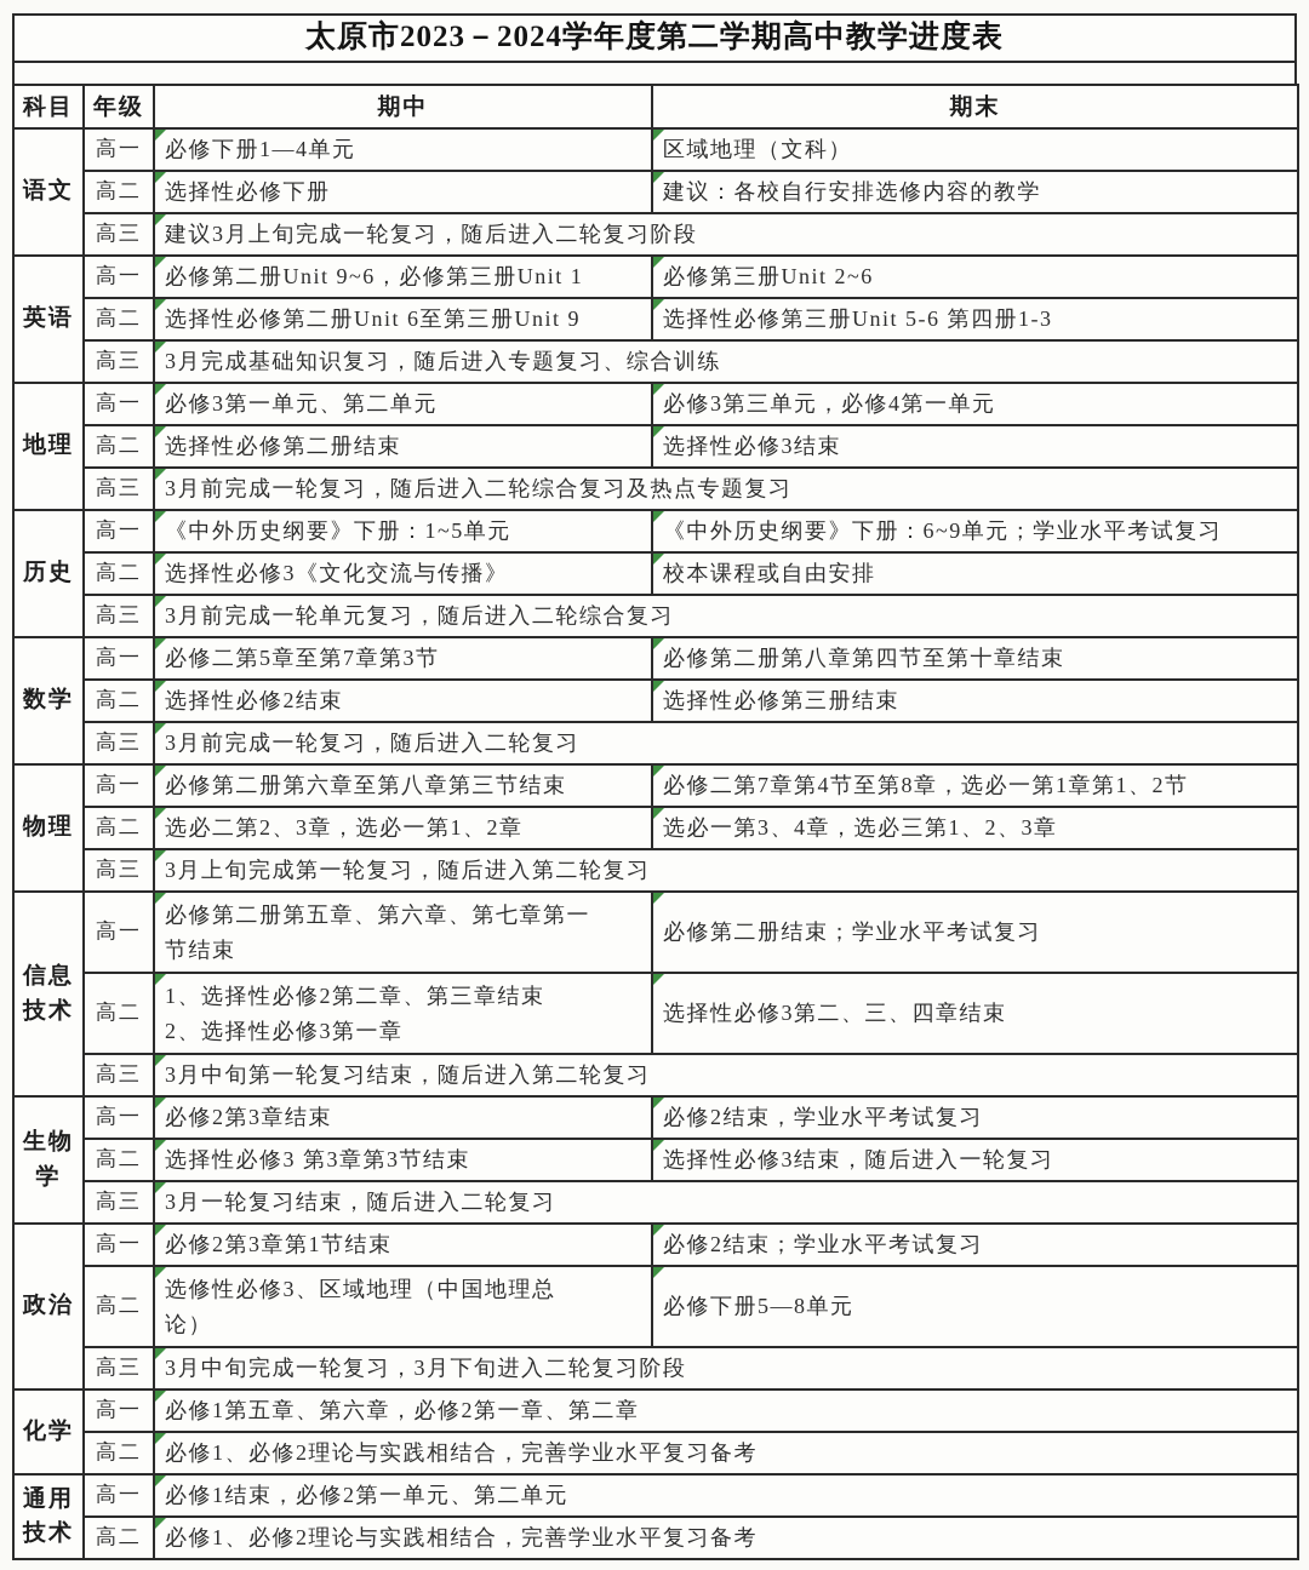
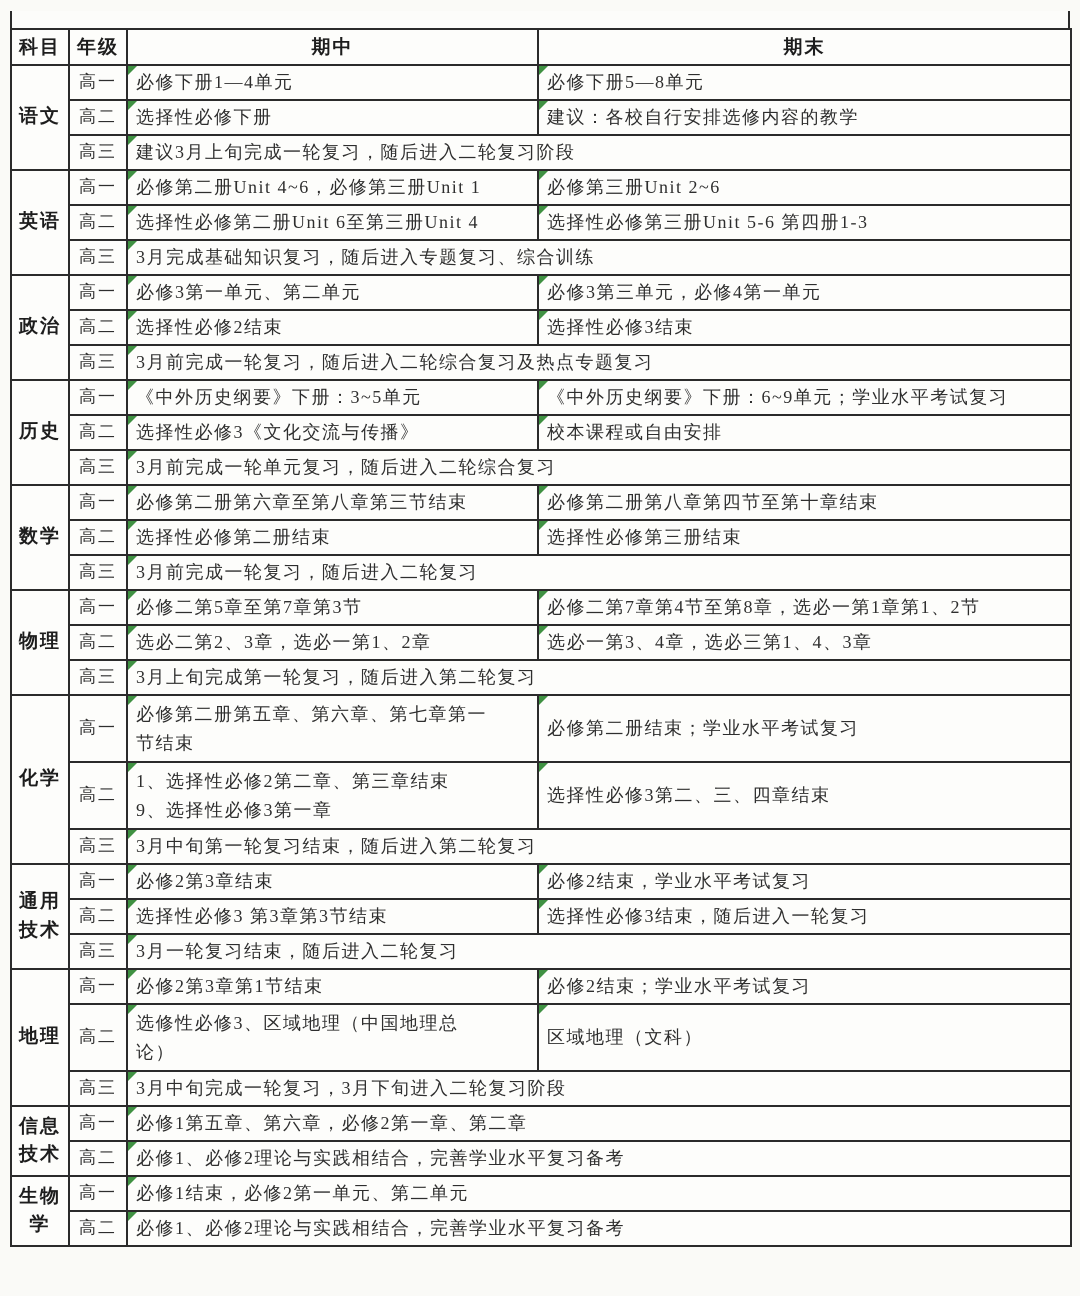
- 太原市2023－2024学年度第二学期高中教学进度表
  科目	年级	期中	期末
- 语文	高一	必修下册1—4单元	区域地理（文科）
+ 语文	高一	必修下册1—4单元	必修下册5—8单元
  高二	选择性必修下册	建议：各校自行安排选修内容的教学
  高三	建议3月上旬完成一轮复习，随后进入二轮复习阶段
- 英语	高一	必修第二册Unit 9~6，必修第三册Unit 1	必修第三册Unit 2~6
+ 英语	高一	必修第二册Unit 4~6，必修第三册Unit 1	必修第三册Unit 2~6
- 高二	选择性必修第二册Unit 6至第三册Unit 9	选择性必修第三册Unit 5-6 第四册1-3
+ 高二	选择性必修第二册Unit 6至第三册Unit 4	选择性必修第三册Unit 5-6 第四册1-3
  高三	3月完成基础知识复习，随后进入专题复习、综合训练
- 地理	高一	必修3第一单元、第二单元	必修3第三单元，必修4第一单元
+ 政治	高一	必修3第一单元、第二单元	必修3第三单元，必修4第一单元
- 高二	选择性必修第二册结束	选择性必修3结束
+ 高二	选择性必修2结束	选择性必修3结束
  高三	3月前完成一轮复习，随后进入二轮综合复习及热点专题复习
- 历史	高一	《中外历史纲要》下册：1~5单元	《中外历史纲要》下册：6~9单元；学业水平考试复习
+ 历史	高一	《中外历史纲要》下册：3~5单元	《中外历史纲要》下册：6~9单元；学业水平考试复习
  高二	选择性必修3《文化交流与传播》	校本课程或自由安排
  高三	3月前完成一轮单元复习，随后进入二轮综合复习
- 数学	高一	必修二第5章至第7章第3节	必修第二册第八章第四节至第十章结束
+ 数学	高一	必修第二册第六章至第八章第三节结束	必修第二册第八章第四节至第十章结束
- 高二	选择性必修2结束	选择性必修第三册结束
+ 高二	选择性必修第二册结束	选择性必修第三册结束
  高三	3月前完成一轮复习，随后进入二轮复习
- 物理	高一	必修第二册第六章至第八章第三节结束	必修二第7章第4节至第8章，选必一第1章第1、2节
+ 物理	高一	必修二第5章至第7章第3节	必修二第7章第4节至第8章，选必一第1章第1、2节
- 高二	选必二第2、3章，选必一第1、2章	选必一第3、4章，选必三第1、2、3章
+ 高二	选必二第2、3章，选必一第1、2章	选必一第3、4章，选必三第1、4、3章
  高三	3月上旬完成第一轮复习，随后进入第二轮复习
- 信息技术	高一	必修第二册第五章、第六章、第七章第一 节结束	必修第二册结束；学业水平考试复习
+ 化学	高一	必修第二册第五章、第六章、第七章第一 节结束	必修第二册结束；学业水平考试复习
- 高二	1、选择性必修2第二章、第三章结束 2、选择性必修3第一章	选择性必修3第二、三、四章结束
+ 高二	1、选择性必修2第二章、第三章结束 9、选择性必修3第一章	选择性必修3第二、三、四章结束
  高三	3月中旬第一轮复习结束，随后进入第二轮复习
- 生物学	高一	必修2第3章结束	必修2结束，学业水平考试复习
+ 通用技术	高一	必修2第3章结束	必修2结束，学业水平考试复习
  高二	选择性必修3 第3章第3节结束	选择性必修3结束，随后进入一轮复习
  高三	3月一轮复习结束，随后进入二轮复习
- 政治	高一	必修2第3章第1节结束	必修2结束；学业水平考试复习
+ 地理	高一	必修2第3章第1节结束	必修2结束；学业水平考试复习
- 高二	选修性必修3、区域地理（中国地理总 论）	必修下册5—8单元
+ 高二	选修性必修3、区域地理（中国地理总 论）	区域地理（文科）
  高三	3月中旬完成一轮复习，3月下旬进入二轮复习阶段
- 化学	高一	必修1第五章、第六章，必修2第一章、第二章
+ 信息技术	高一	必修1第五章、第六章，必修2第一章、第二章
  高二	必修1、必修2理论与实践相结合，完善学业水平复习备考
- 通用技术	高一	必修1结束，必修2第一单元、第二单元
+ 生物学	高一	必修1结束，必修2第一单元、第二单元
  高二	必修1、必修2理论与实践相结合，完善学业水平复习备考
